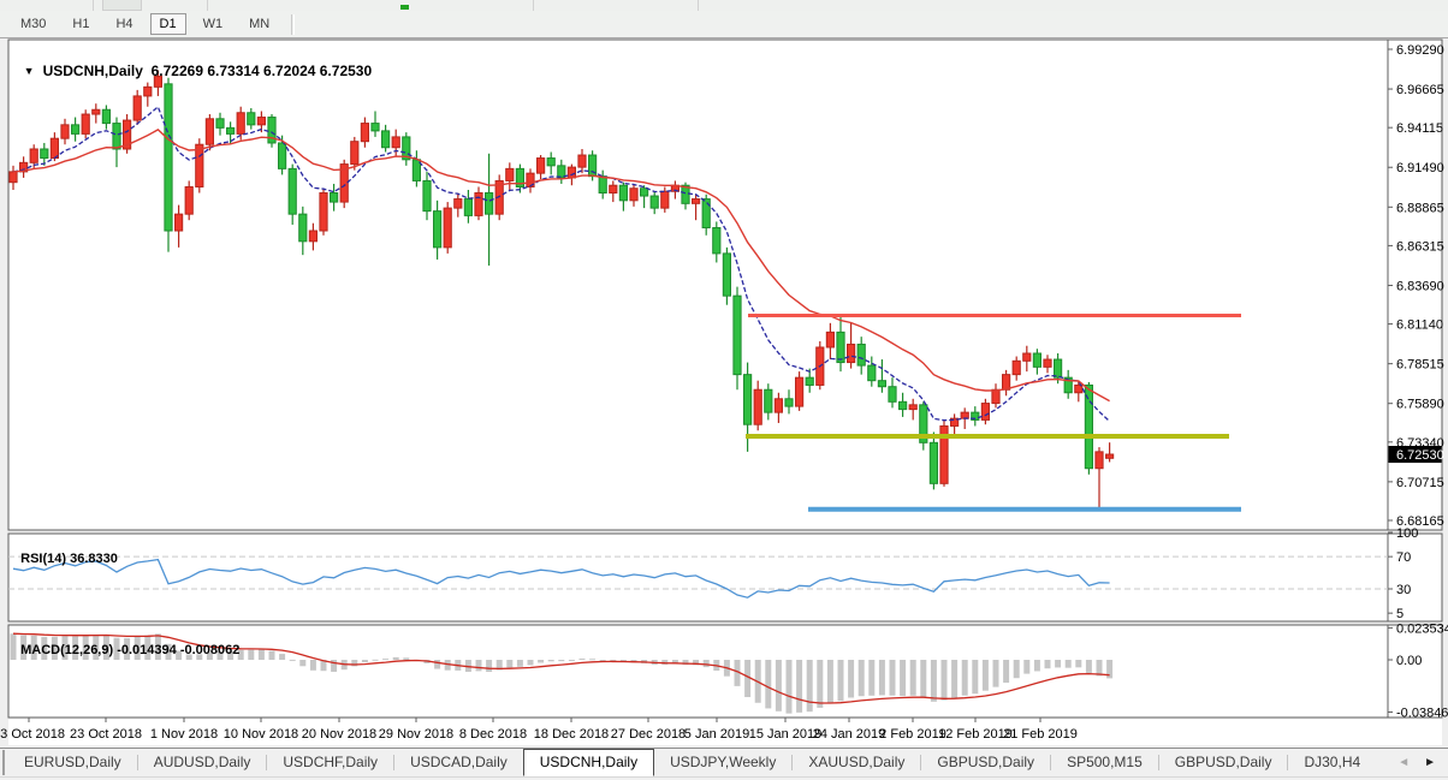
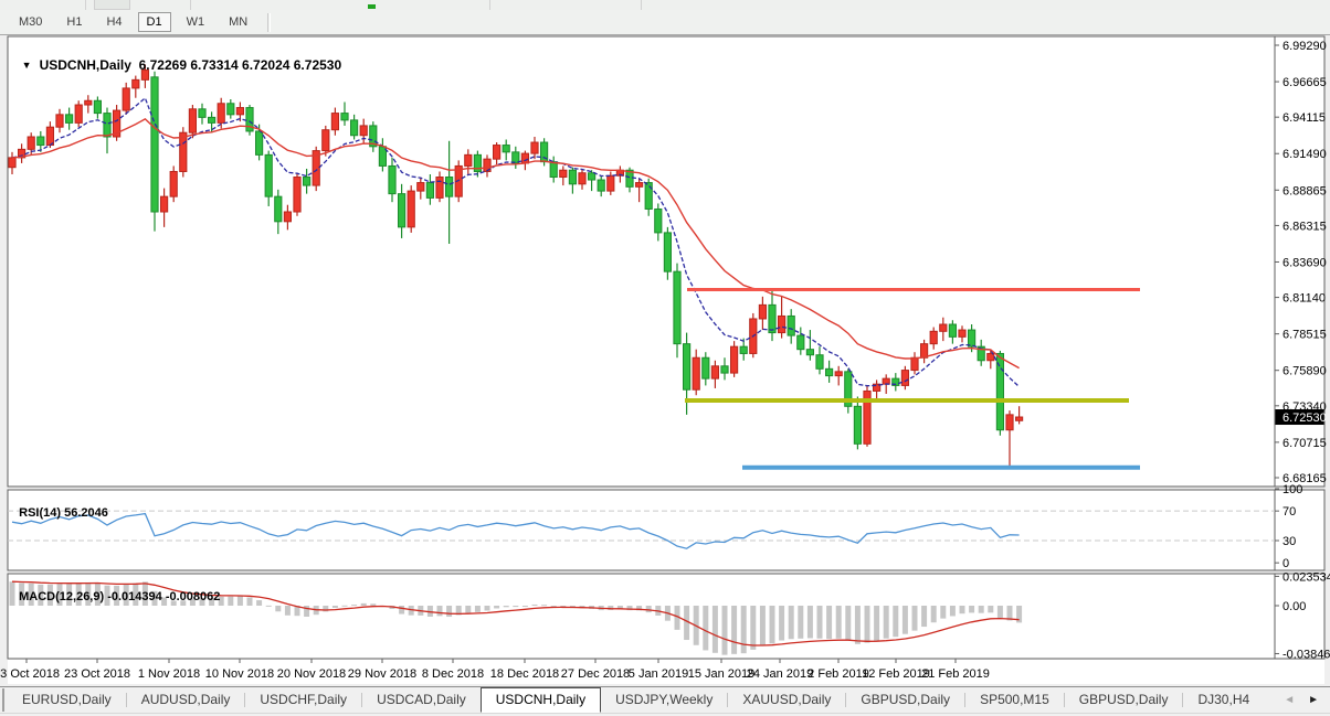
  M30
  H1
  H4
  D1
  W1
  MN
  6.99290
  6.96665
  6.94115
  6.91490
  6.88865
  6.86315
  6.83690
  6.81140
  6.78515
  6.75890
  6.73340
  6.70715
  6.68165
  6.72530
  3 Oct 2018
  23 Oct 2018
  1 Nov 2018
  10 Nov 2018
  20 Nov 2018
  29 Nov 2018
  8 Dec 2018
  18 Dec 2018
  27 Dec 2018
  5 Jan 2019
  15 Jan 2019
  24 Jan 2019
  2 Feb 2019
  12 Feb 2019
  21 Feb 2019
  100
  70
  30
- 5
+ 0
  0.02353
  0.00
  -0.03846
  ▼ USDCNH,Daily 6.72269 6.73314 6.72024 6.72530
- RSI(14) 36.8330
+ RSI(14) 56.2046
  MACD(12,26,9) -0.014394 -0.008062
  EURUSD,Daily
  AUDUSD,Daily
  USDCHF,Daily
  USDCAD,Daily
  USDCNH,Daily
  USDJPY,Weekly
  XAUUSD,Daily
  GBPUSD,Daily
  SP500,M15
  GBPUSD,Daily
  DJ30,H4
  ◄
  ►
